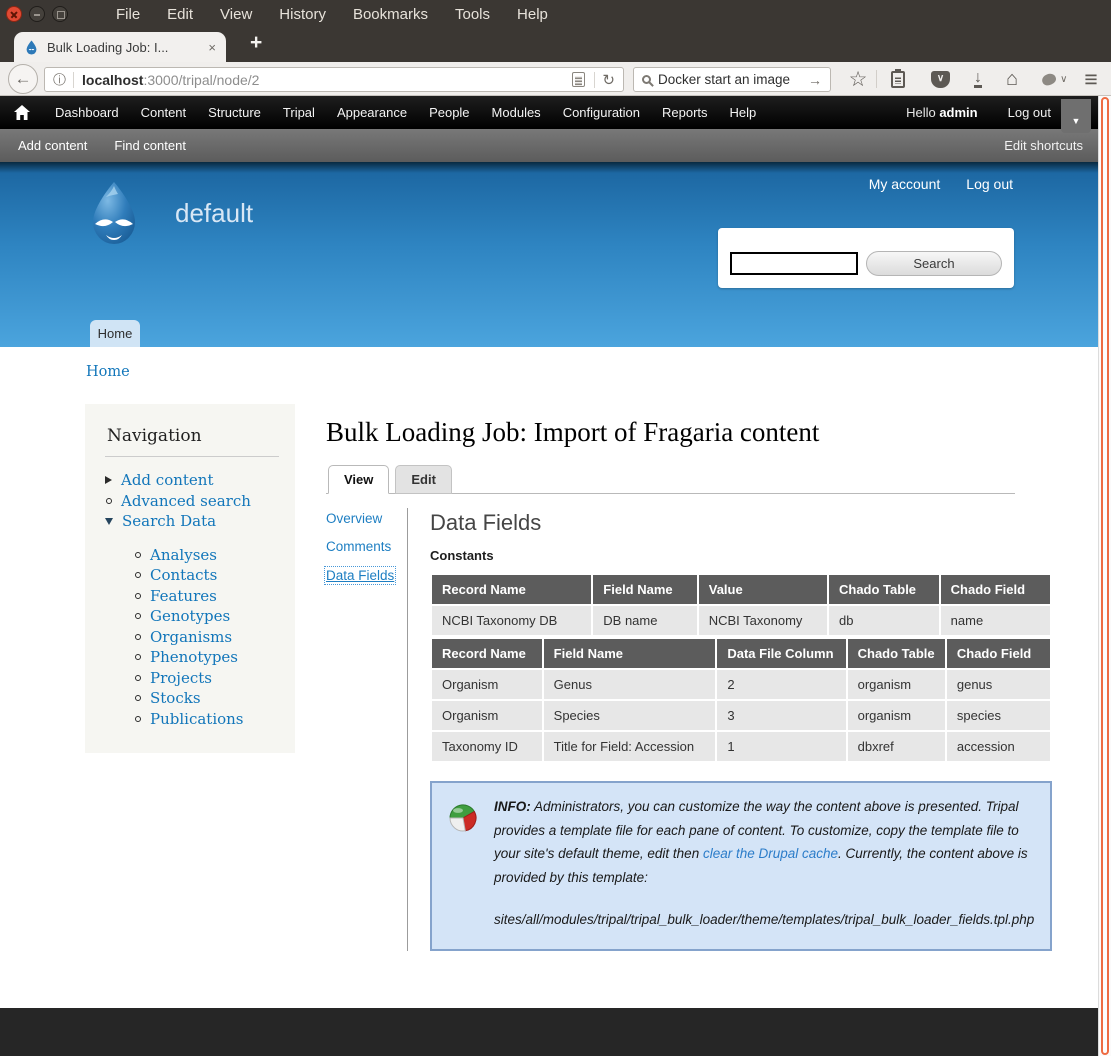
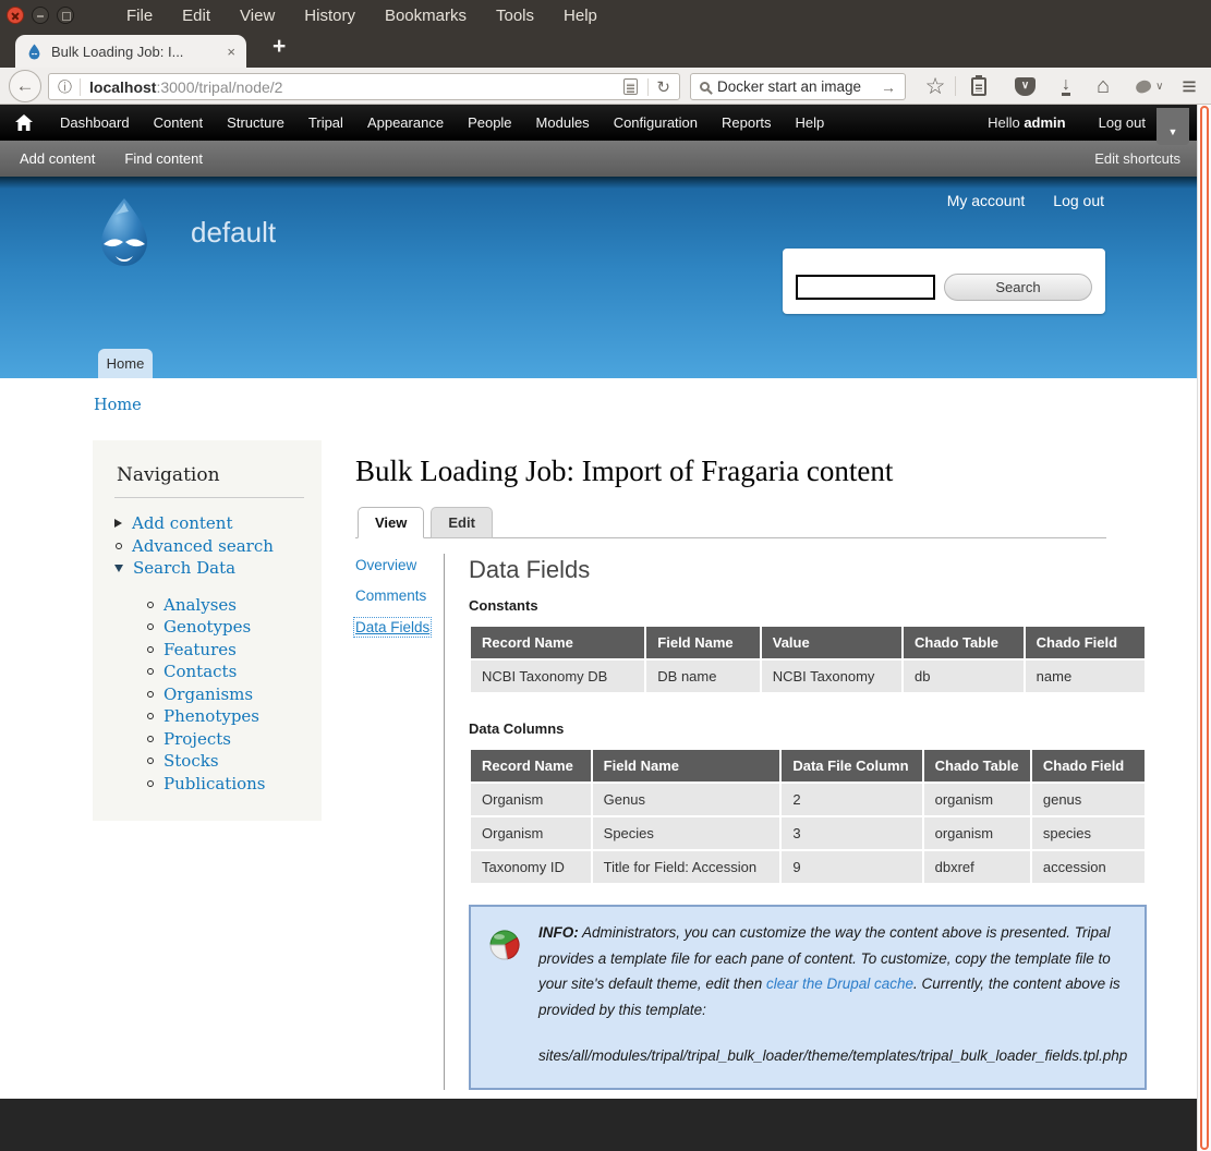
  File
  Edit
  View
  History
  Bookmarks
  Tools
  Help
  Bulk Loading Job: I...
  ×
  +
  ←
  ⓘ
  localhost
  :3000/tripal/node/2
  ↻
  Docker start an image
  →
  ☆
  ∨
  ↓
  ⌂
  ∨
  ≡
  Dashboard
  Content
  Structure
  Tripal
  Appearance
  People
  Modules
  Configuration
  Reports
  Help
  Hello admin
  Log out
  ▼
  Add content
  Find content
  Edit shortcuts
  default
  My account
  Log out
  Search
  Home
  Home
  Navigation
  Add content
  Advanced search
  Search Data
  Analyses
- Contacts
+ Genotypes
  Features
- Genotypes
+ Contacts
  Organisms
  Phenotypes
  Projects
  Stocks
  Publications
  Bulk Loading Job: Import of Fragaria content
  View
  Edit
  Overview
  Comments
  Data Fields
  Data Fields
  Constants
  Record Name	Field Name	Value	Chado Table	Chado Field
  NCBI Taxonomy DB	DB name	NCBI Taxonomy	db	name
+ Data Columns
  Record Name	Field Name	Data File Column	Chado Table	Chado Field
  Organism	Genus	2	organism	genus
  Organism	Species	3	organism	species
- Taxonomy ID	Title for Field: Accession	1	dbxref	accession
+ Taxonomy ID	Title for Field: Accession	9	dbxref	accession
  INFO: Administrators, you can customize the way the content above is presented. Tripal provides a template file for each pane of content. To customize, copy the template file to your site's default theme, edit then clear the Drupal cache. Currently, the content above is provided by this template:
  sites/all/modules/tripal/tripal_bulk_loader/theme/templates/tripal_bulk_loader_fields.tpl.php
